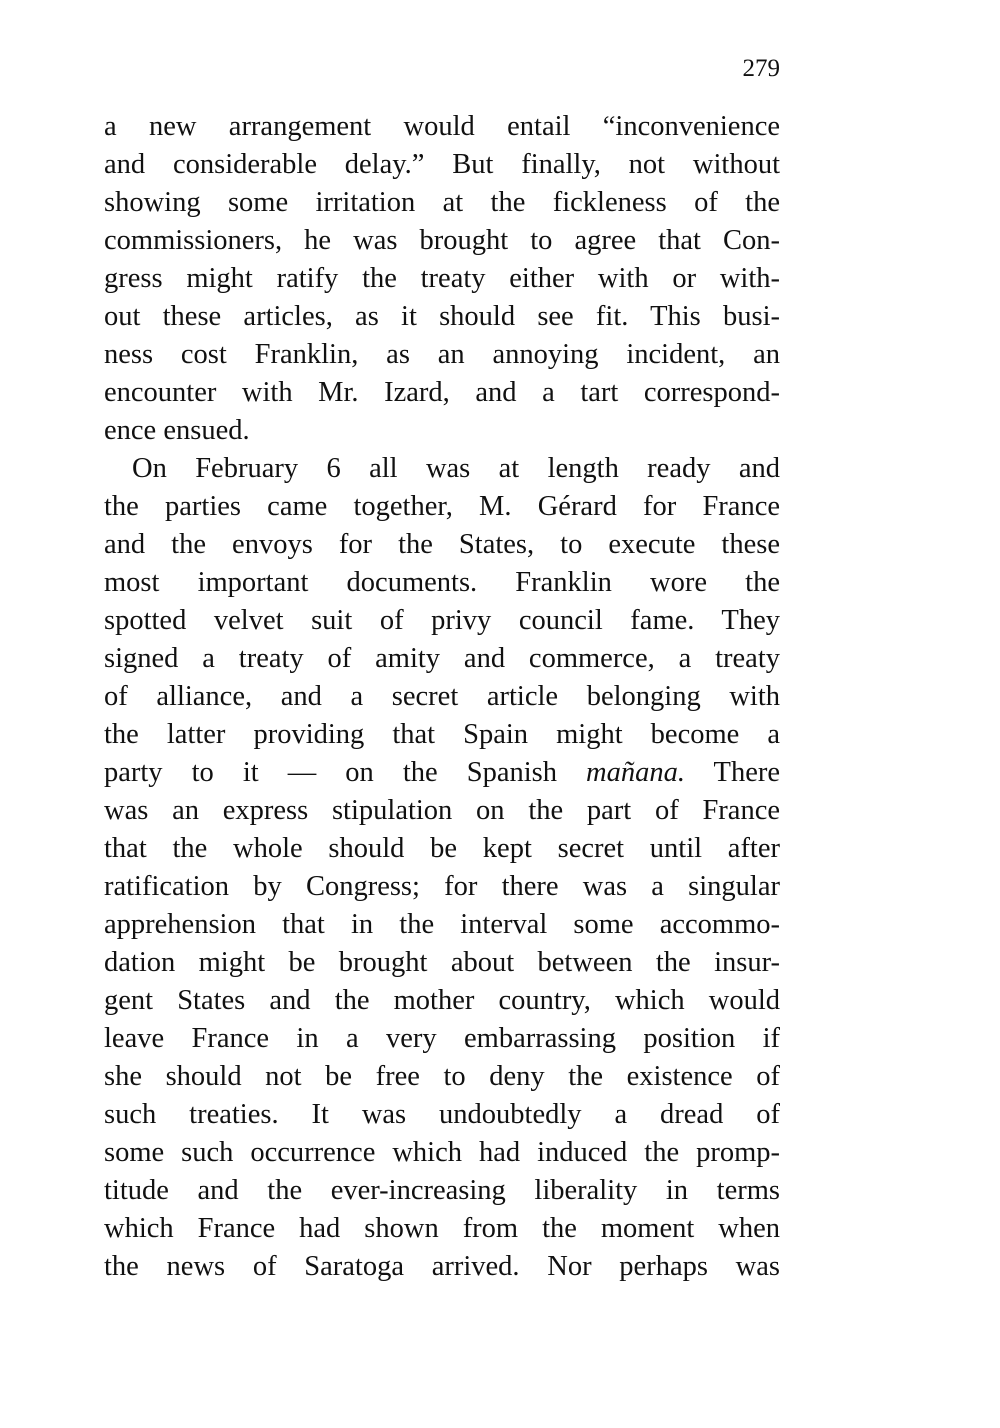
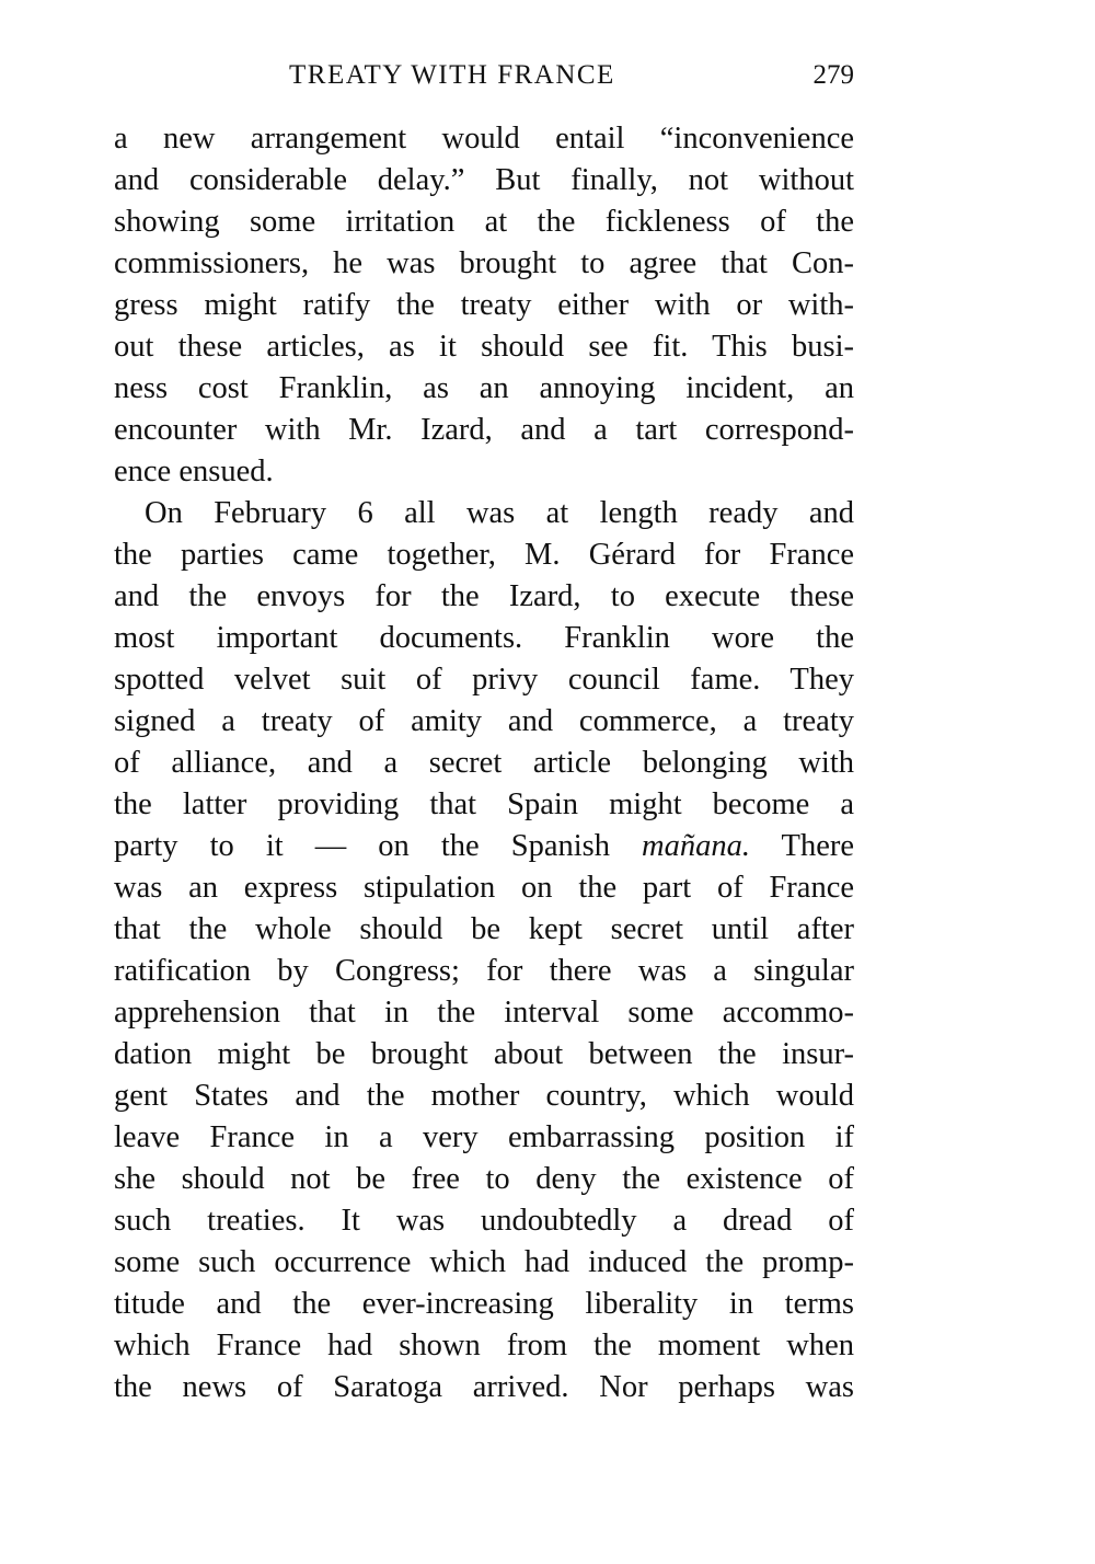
+ TREATY WITH FRANCE
  279
  a new arrangement would entail “inconvenience
  and considerable delay.” But finally, not without
  showing some irritation at the fickleness of the
  commissioners, he was brought to agree that Con-
  gress might ratify the treaty either with or with-
  out these articles, as it should see fit. This busi-
  ness cost Franklin, as an annoying incident, an
  encounter with Mr. Izard, and a tart correspond-
  ence ensued.
  On February 6 all was at length ready and
  the parties came together, M. Gérard for France
- and the envoys for the States, to execute these
+ and the envoys for the Izard, to execute these
  most important documents. Franklin wore the
  spotted velvet suit of privy council fame. They
  signed a treaty of amity and commerce, a treaty
  of alliance, and a secret article belonging with
  the latter providing that Spain might become a
  party to it — on the Spanish mañana. There
  was an express stipulation on the part of France
  that the whole should be kept secret until after
  ratification by Congress; for there was a singular
  apprehension that in the interval some accommo-
  dation might be brought about between the insur-
  gent States and the mother country, which would
  leave France in a very embarrassing position if
  she should not be free to deny the existence of
  such treaties. It was undoubtedly a dread of
  some such occurrence which had induced the promp-
  titude and the ever-increasing liberality in terms
  which France had shown from the moment when
  the news of Saratoga arrived. Nor perhaps was
